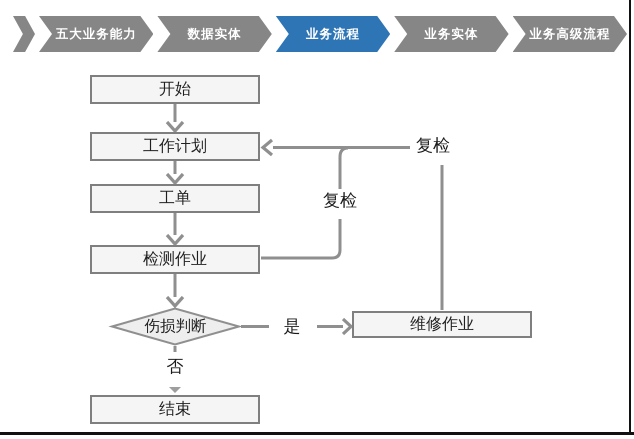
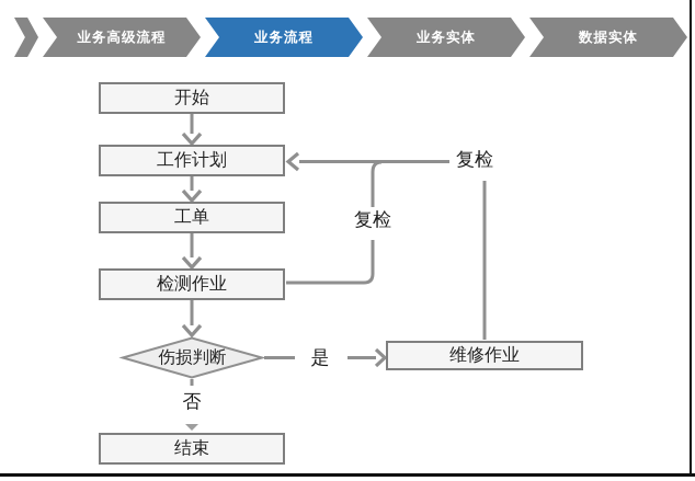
- 五大业务能力
- 数据实体
+ 业务高级流程
  业务流程
  业务实体
- 业务高级流程
+ 数据实体
  开始
  工作计划
  工单
  检测作业
  伤损判断
  维修作业
  结束
  复检
  复检
  是
  否
